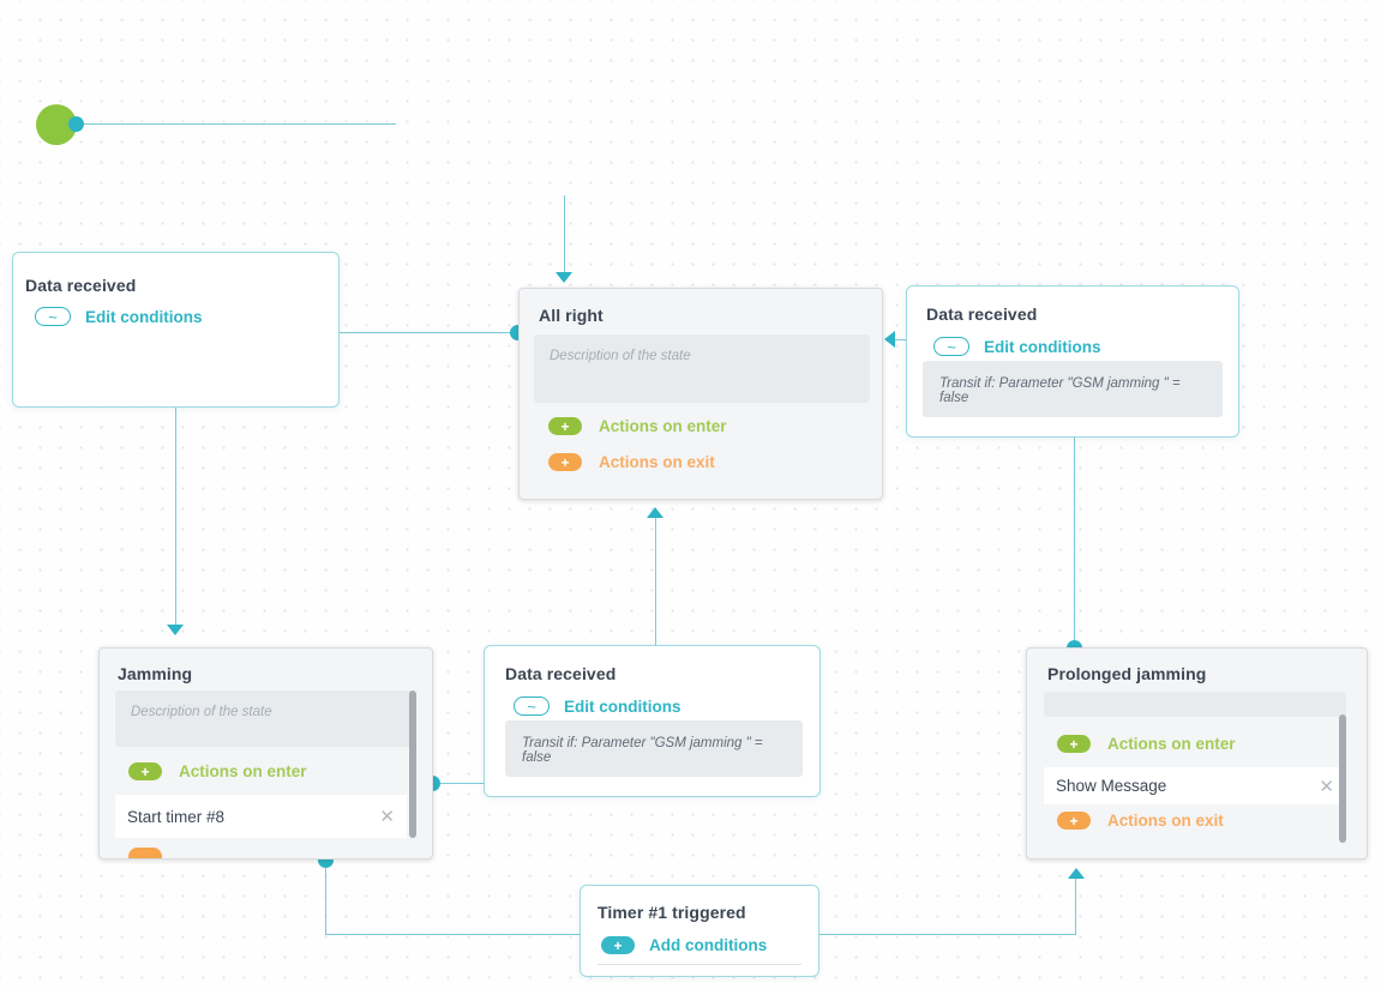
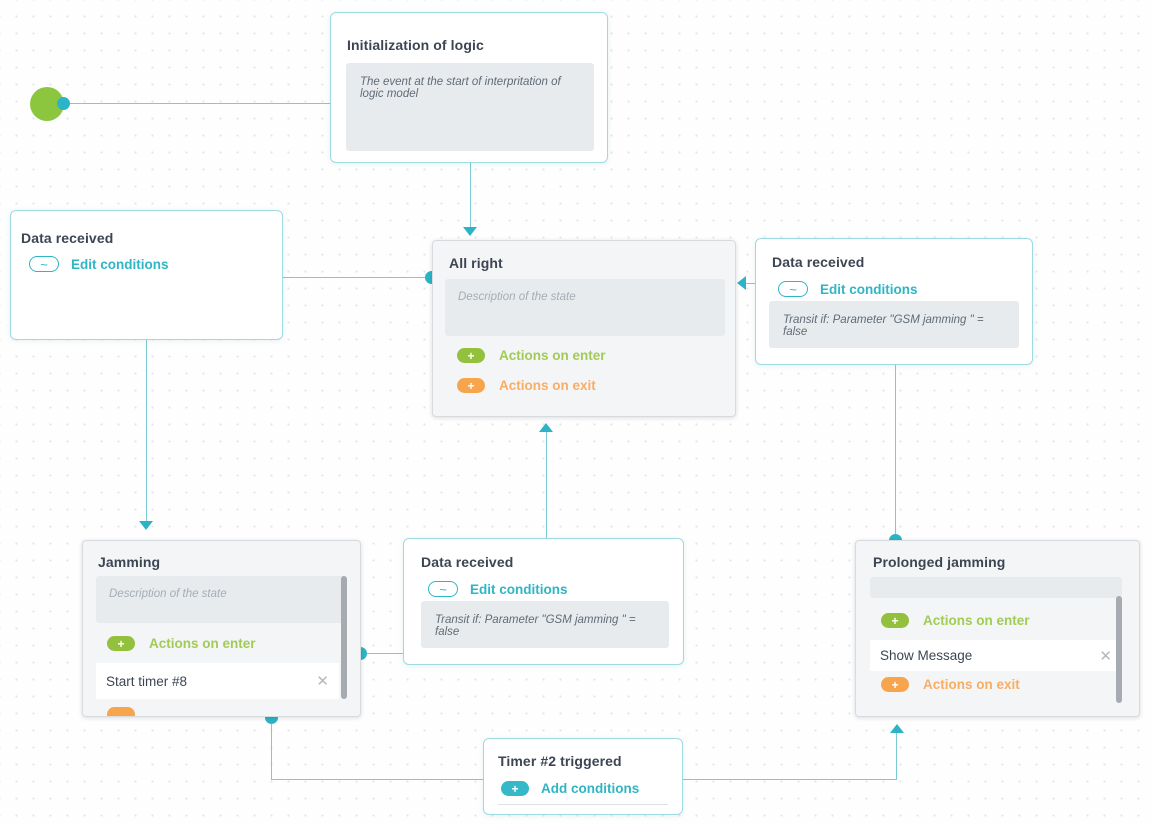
+ Initialization of logic
+ The event at the start of interpritation of logic model
  Data received
  ~
  Edit conditions
  All right
  Description of the state
  +
  Actions on enter
  +
  Actions on exit
  Data received
  ~
  Edit conditions
  Transit if: Parameter "GSM jamming " = false
  Jamming
  Description of the state
  +
  Actions on enter
  Start timer #8
  ✕
  Data received
  ~
  Edit conditions
  Transit if: Parameter "GSM jamming " = false
  Prolonged jamming
  +
  Actions on enter
  Show Message
  ✕
  +
  Actions on exit
- Timer #1 triggered
+ Timer #2 triggered
  +
  Add conditions
